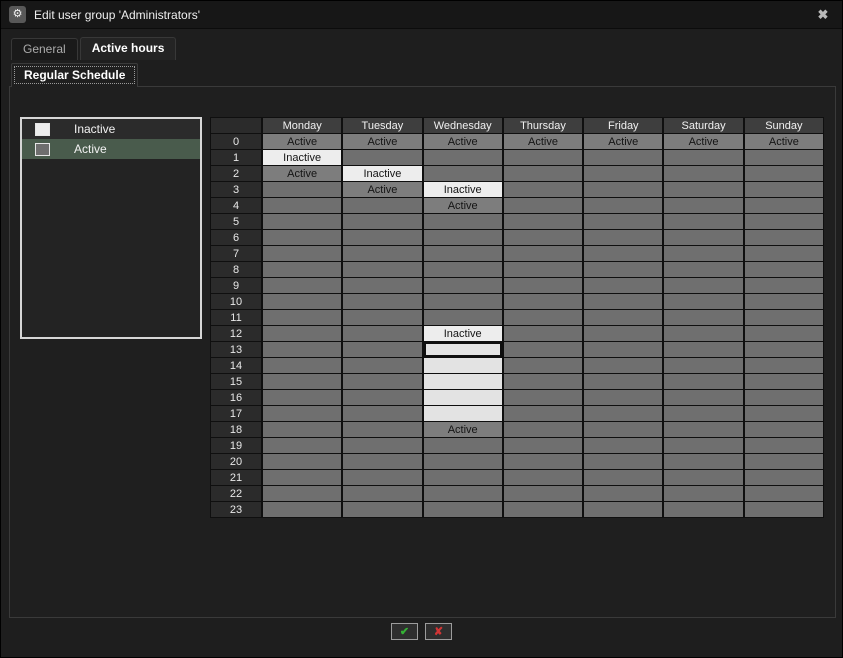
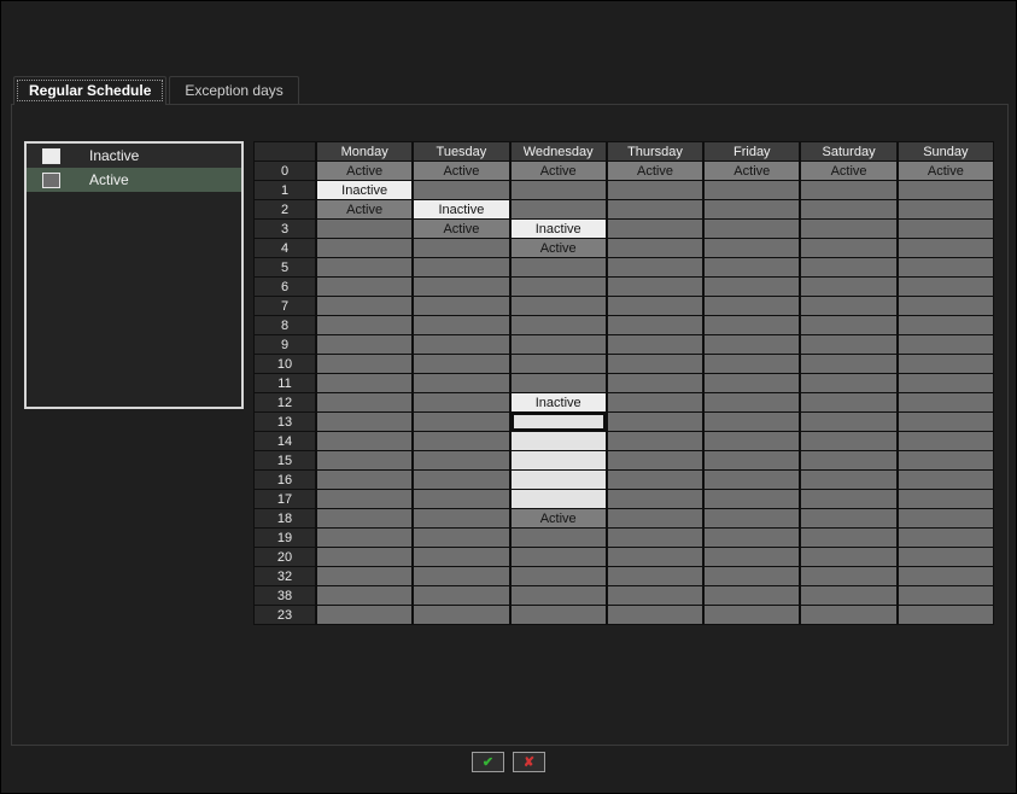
- ⚙
- Edit user group 'Administrators'
- ✖
- General
- Active hours
  Regular Schedule
+ Exception days
  Inactive
  Active
  Monday
  Tuesday
  Wednesday
  Thursday
  Friday
  Saturday
  Sunday
  0
  Active
  Active
  Active
  Active
  Active
  Active
  Active
  1
  Inactive
  2
  Active
  Inactive
  3
  Active
  Inactive
  4
  Active
  5
  6
  7
  8
  9
  10
  11
  12
  Inactive
  13
  14
  15
  16
  17
  18
  Active
  19
  20
- 21
+ 32
- 22
+ 38
  23
  ✔
  ✘
